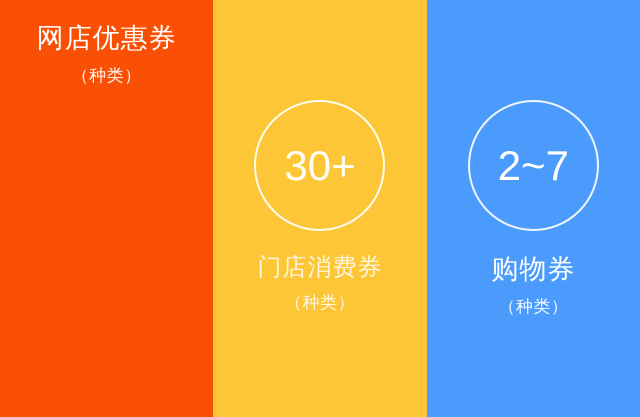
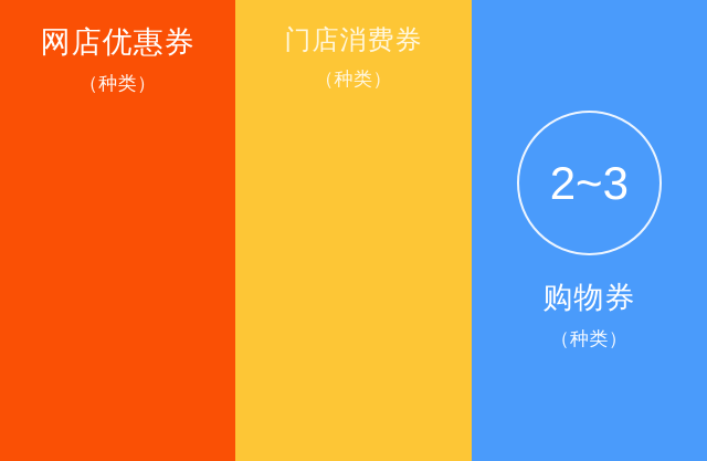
  网店优惠券
  （种类）
- 30+
  门店消费券
  （种类）
- 2~7
+ 2~3
  购物券
  （种类）
